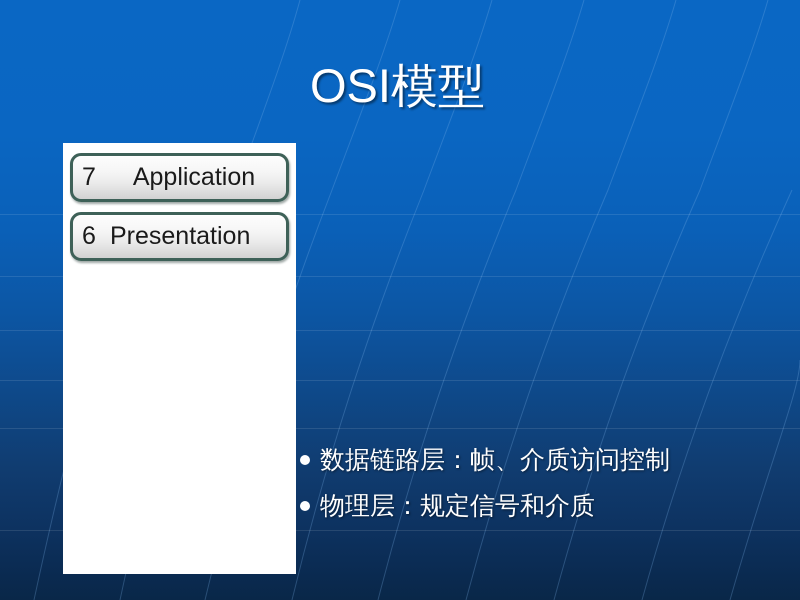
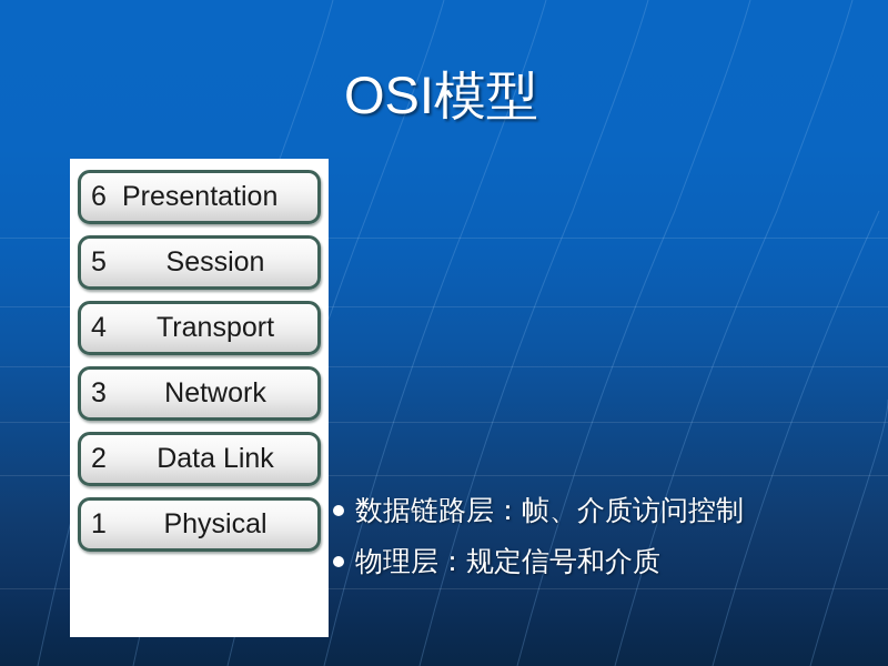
  OSI模型
- 7
- Application
  6
  Presentation
+ 5
+ Session
+ 4
+ Transport
+ 3
+ Network
+ 2
+ Data Link
+ 1
+ Physical
  数据链路层：帧、介质访问控制
  物理层：规定信号和介质
